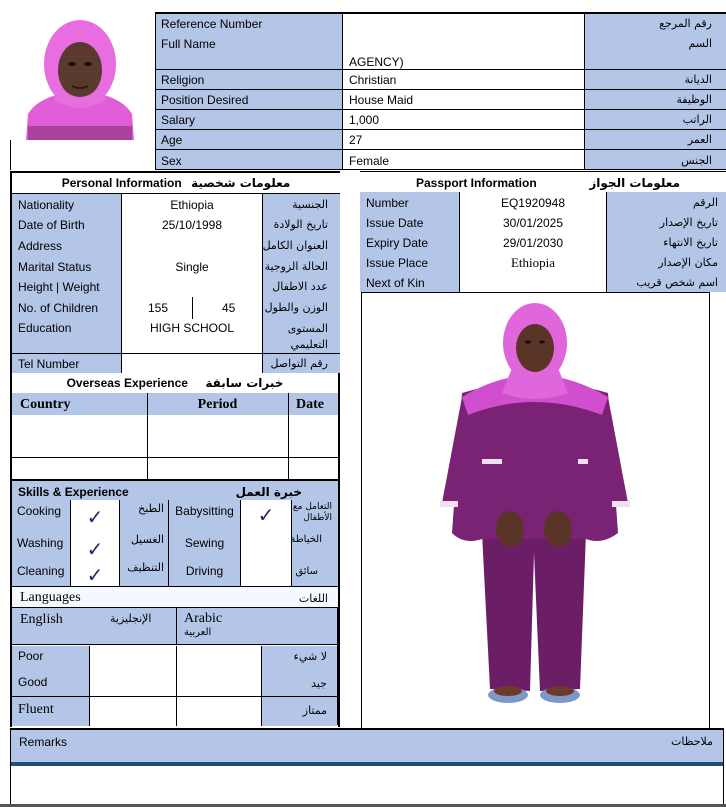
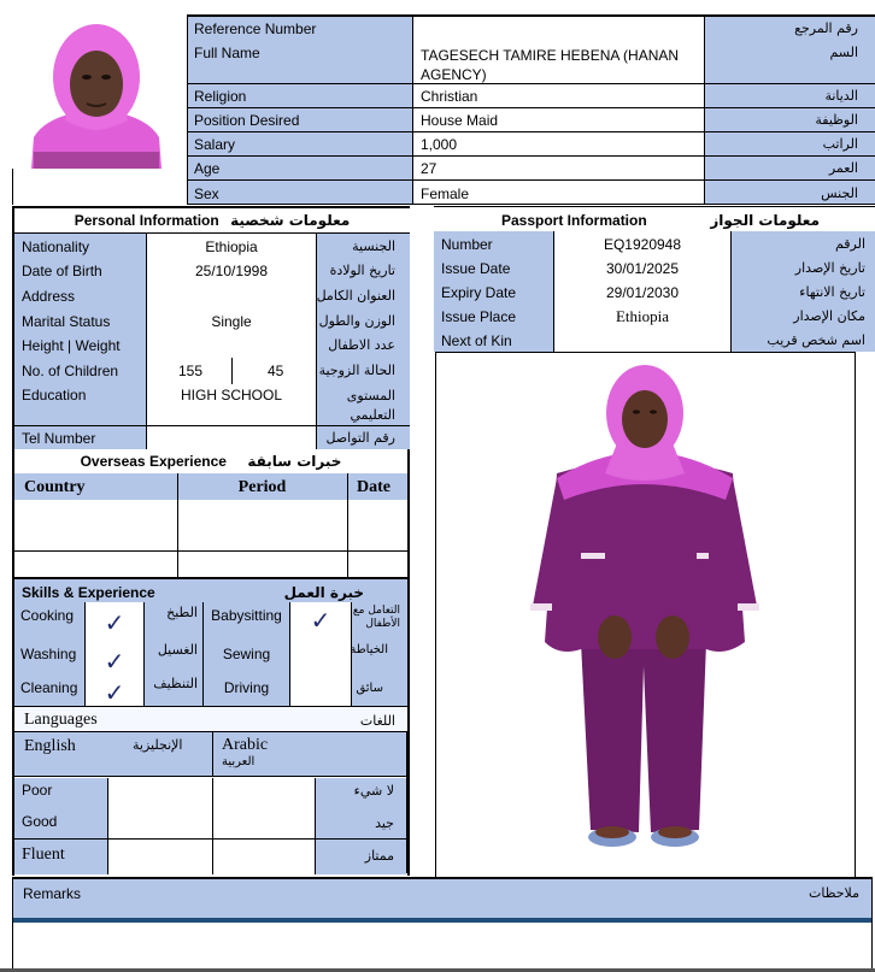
  Reference Number
  رقم المرجع
  Full Name
+ TAGESECH TAMIRE HEBENA (HANAN
  AGENCY)
  السم
  Religion
  Christian
  الديانة
  Position Desired
  House Maid
  الوظيفة
  Salary
  1,000
  الراتب
  Age
  27
  العمر
  Sex
  Female
  الجنس
  Personal Information معلومات شخصية
  Nationality
  Ethiopia
  الجنسية
  Date of Birth
  25/10/1998
  تاريخ الولادة
  Address
  العنوان الكامل
  Marital Status
  Single
- الحالة الزوجية
+ الوزن والطول
  Height | Weight
  عدد الاطفال
  No. of Children
  155
  45
- الوزن والطول
+ الحالة الزوجية
  Education
  HIGH SCHOOL
  المستوى
  التعليمي
  Tel Number
  رقم التواصل
  Overseas Experience خبرات سابقة
  Country
  Period
  Date
  Skills & Experience
  خبرة العمل
  Cooking
  ✓
  الطبخ
  Washing
  ✓
  الغسيل
  Cleaning
  ✓
  التنظيف
  Babysitting
  ✓
  التعامل مع
  الأطفال
  Sewing
  الخياطة
  Driving
  سائق
  Languages
  اللغات
  English
  الإنجليزية
  Arabic
  العربية
  Poor
  لا شيء
  Good
  جيد
  Fluent
  ممتاز
  Passport Information
  معلومات الجواز
  Number
  EQ1920948
  الرقم
  Issue Date
  30/01/2025
  تاريخ الإصدار
  Expiry Date
  29/01/2030
  تاريخ الانتهاء
  Issue Place
  Ethiopia
  مكان الإصدار
  Next of Kin
  اسم شخص قريب
  Remarks
  ملاحظات
